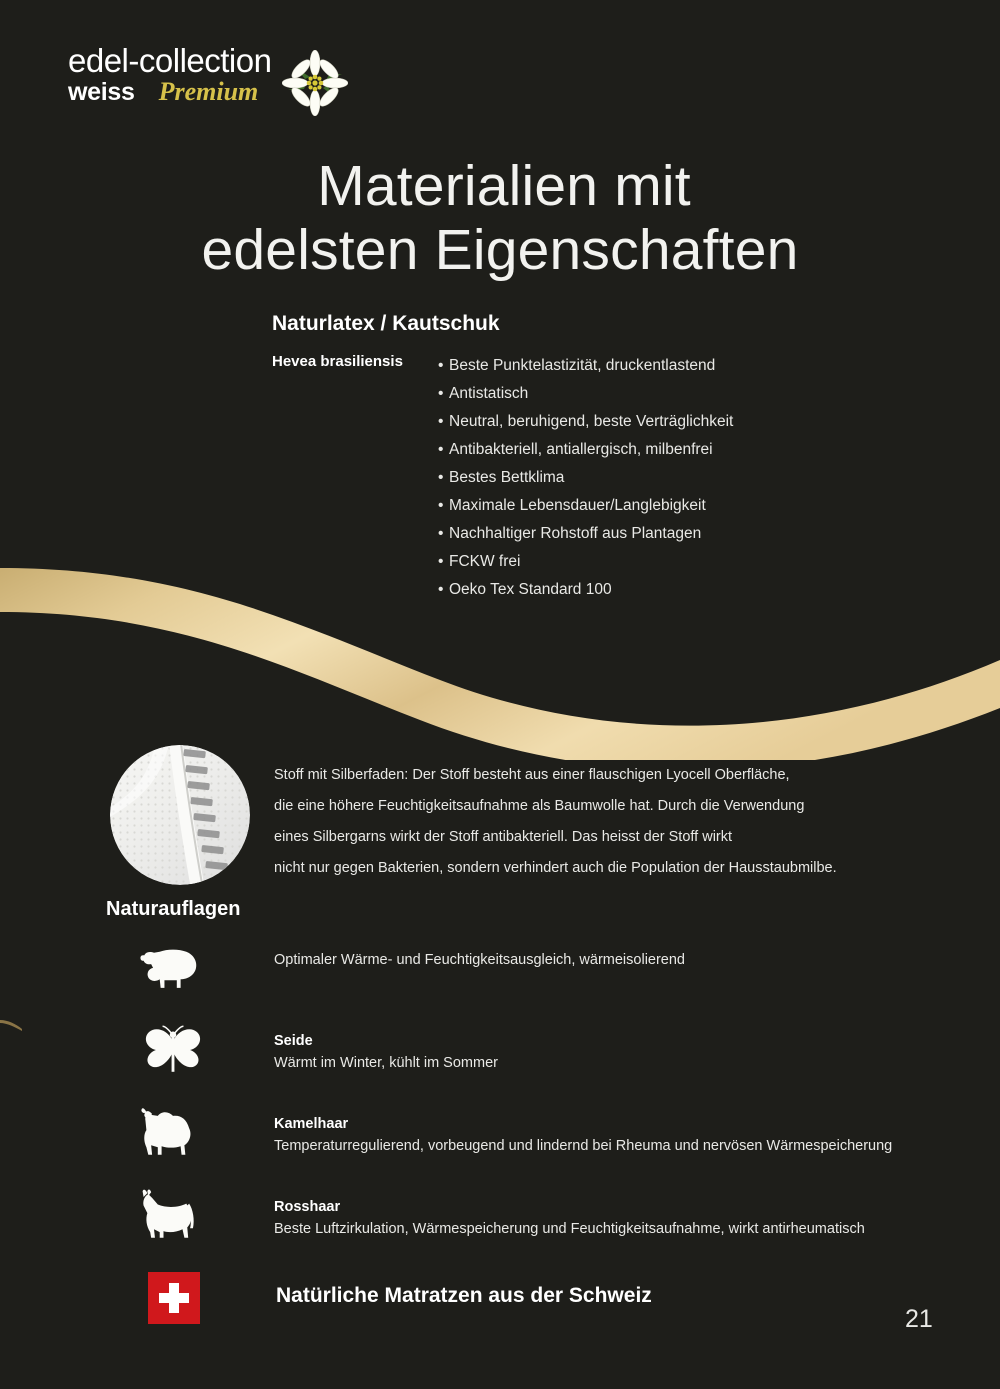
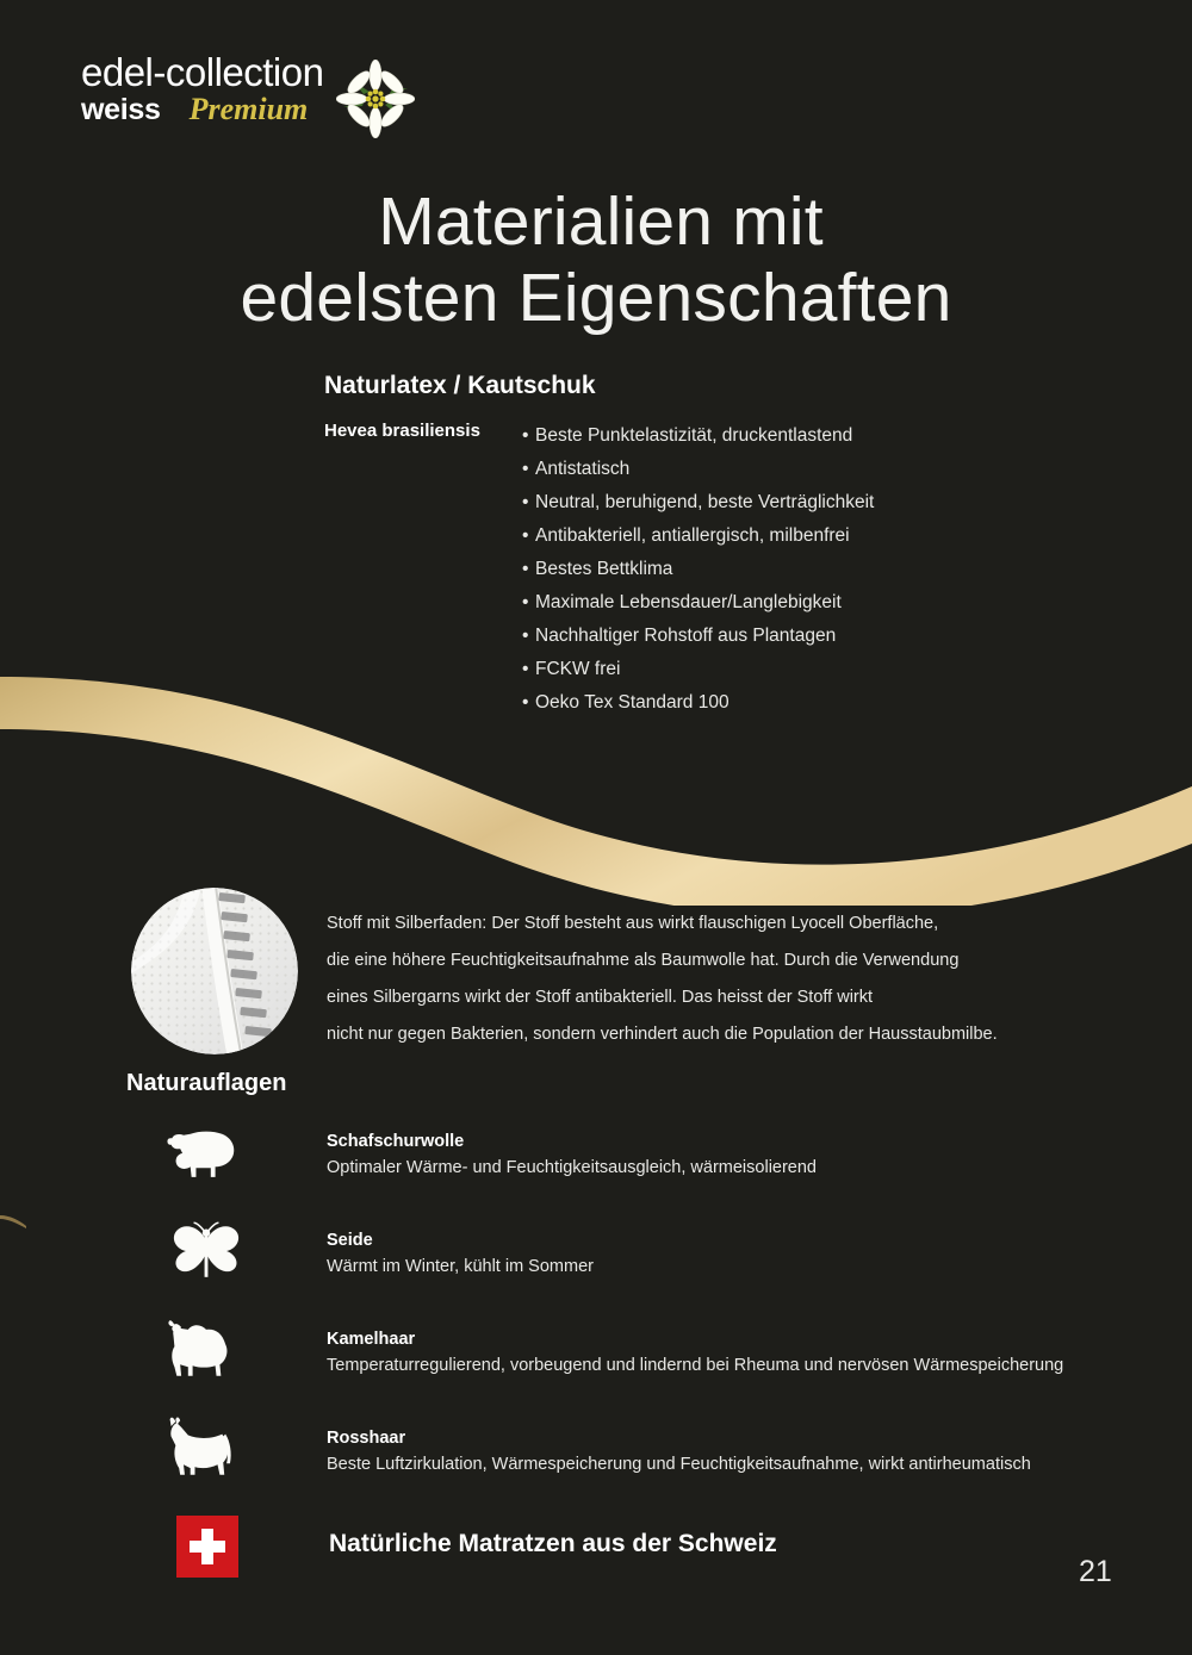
  edel-collection
  weiss
  Premium
  Materialien mit
  edelsten Eigenschaften
  Naturlatex / Kautschuk
  Hevea brasiliensis
  Beste Punktelastizität, druckentlastend
  Antistatisch
  Neutral, beruhigend, beste Verträglichkeit
  Antibakteriell, antiallergisch, milbenfrei
  Bestes Bettklima
  Maximale Lebensdauer/Langlebigkeit
  Nachhaltiger Rohstoff aus Plantagen
  FCKW frei
  Oeko Tex Standard 100
- Stoff mit Silberfaden: Der Stoff besteht aus einer flauschigen Lyocell Oberfläche,
+ Stoff mit Silberfaden: Der Stoff besteht aus wirkt flauschigen Lyocell Oberfläche,
  die eine höhere Feuchtigkeitsaufnahme als Baumwolle hat. Durch die Verwendung
  eines Silbergarns wirkt der Stoff antibakteriell. Das heisst der Stoff wirkt
  nicht nur gegen Bakterien, sondern verhindert auch die Population der Hausstaubmilbe.
  Naturauflagen
+ Schafschurwolle
  Optimaler Wärme- und Feuchtigkeitsausgleich, wärmeisolierend
  Seide
  Wärmt im Winter, kühlt im Sommer
  Kamelhaar
  Temperaturregulierend, vorbeugend und lindernd bei Rheuma und nervösen Wärmespeicherung
  Rosshaar
  Beste Luftzirkulation, Wärmespeicherung und Feuchtigkeitsaufnahme, wirkt antirheumatisch
  Natürliche Matratzen aus der Schweiz
  21
